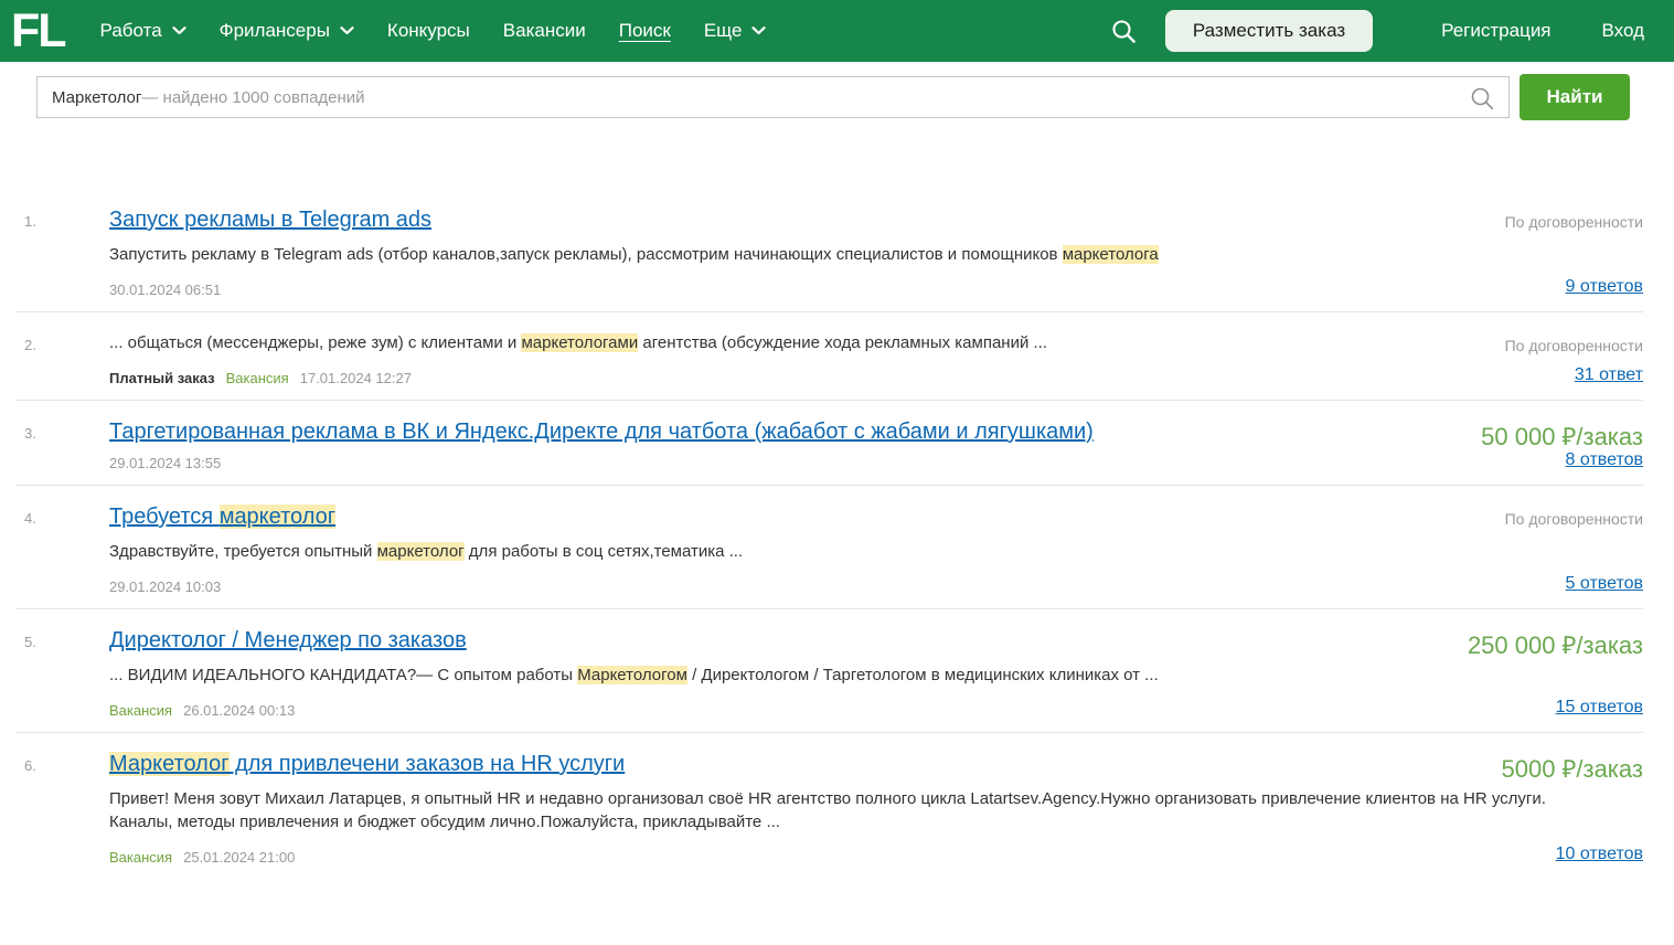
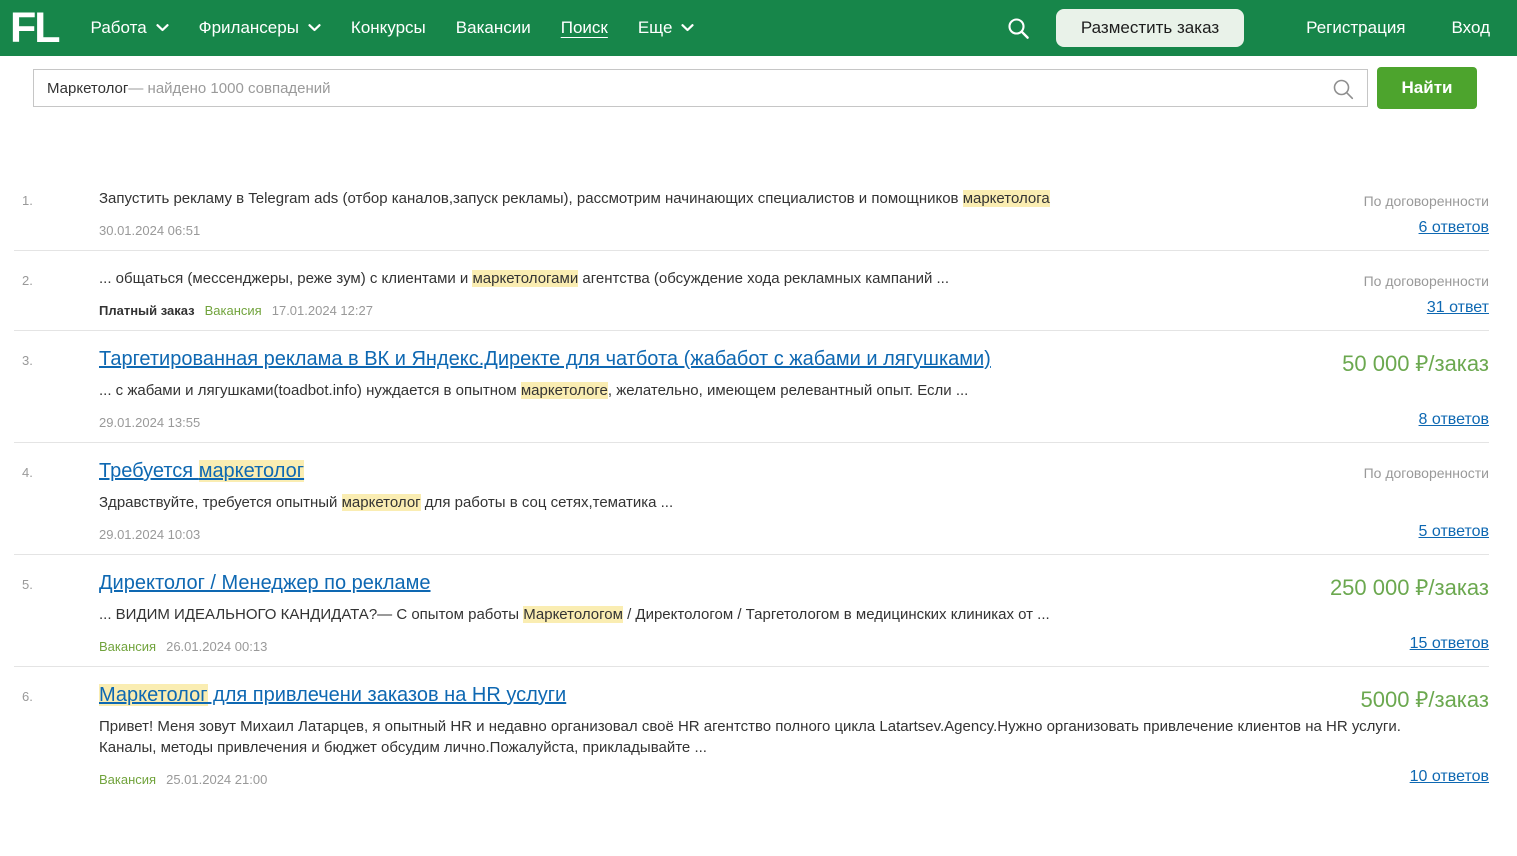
  FL
  Работа
  Фрилансеры
  Конкурсы
  Вакансии
  Поиск
  Еще
  Разместить заказ
  Регистрация
  Вход
  Маркетолог
  — найдено 1000 совпадений
  Найти
  1.
- Запуск рекламы в Telegram ads
  Запустить рекламу в Telegram ads (отбор каналов,запуск рекламы), рассмотрим начинающих специалистов и помощников маркетолога
  30.01.2024 06:51
  По договоренности
- 9 ответов
+ 6 ответов
  2.
  ... общаться (мессенджеры, реже зум) с клиентами и маркетологами агентства (обсуждение хода рекламных кампаний ...
  Платный заказ
  Вакансия
  17.01.2024 12:27
  По договоренности
  31 ответ
  3.
  Таргетированная реклама в ВК и Яндекс.Директе для чатбота (жабабот с жабами и лягушками)
+ ... с жабами и лягушками(toadbot.info) нуждается в опытном маркетологе, желательно, имеющем релевантный опыт. Если ...
  29.01.2024 13:55
  50 000 ₽/заказ
  8 ответов
  4.
  Требуется маркетолог
  Здравствуйте, требуется опытный маркетолог для работы в соц сетях,тематика ...
  29.01.2024 10:03
  По договоренности
  5 ответов
  5.
- Директолог / Менеджер по заказов
+ Директолог / Менеджер по рекламе
  ... ВИДИМ ИДЕАЛЬНОГО КАНДИДАТА?— С опытом работы Маркетологом / Директологом / Таргетологом в медицинских клиниках от ...
  Вакансия
  26.01.2024 00:13
  250 000 ₽/заказ
  15 ответов
  6.
  Маркетолог для привлечени заказов на HR услуги
  Привет! Меня зовут Михаил Латарцев, я опытный HR и недавно организовал своё HR агентство полного цикла Latartsev.Agency.Нужно организовать привлечение клиентов на HR услуги. Каналы, методы привлечения и бюджет обсудим лично.Пожалуйста, прикладывайте ...
  Вакансия
  25.01.2024 21:00
  5000 ₽/заказ
  10 ответов
